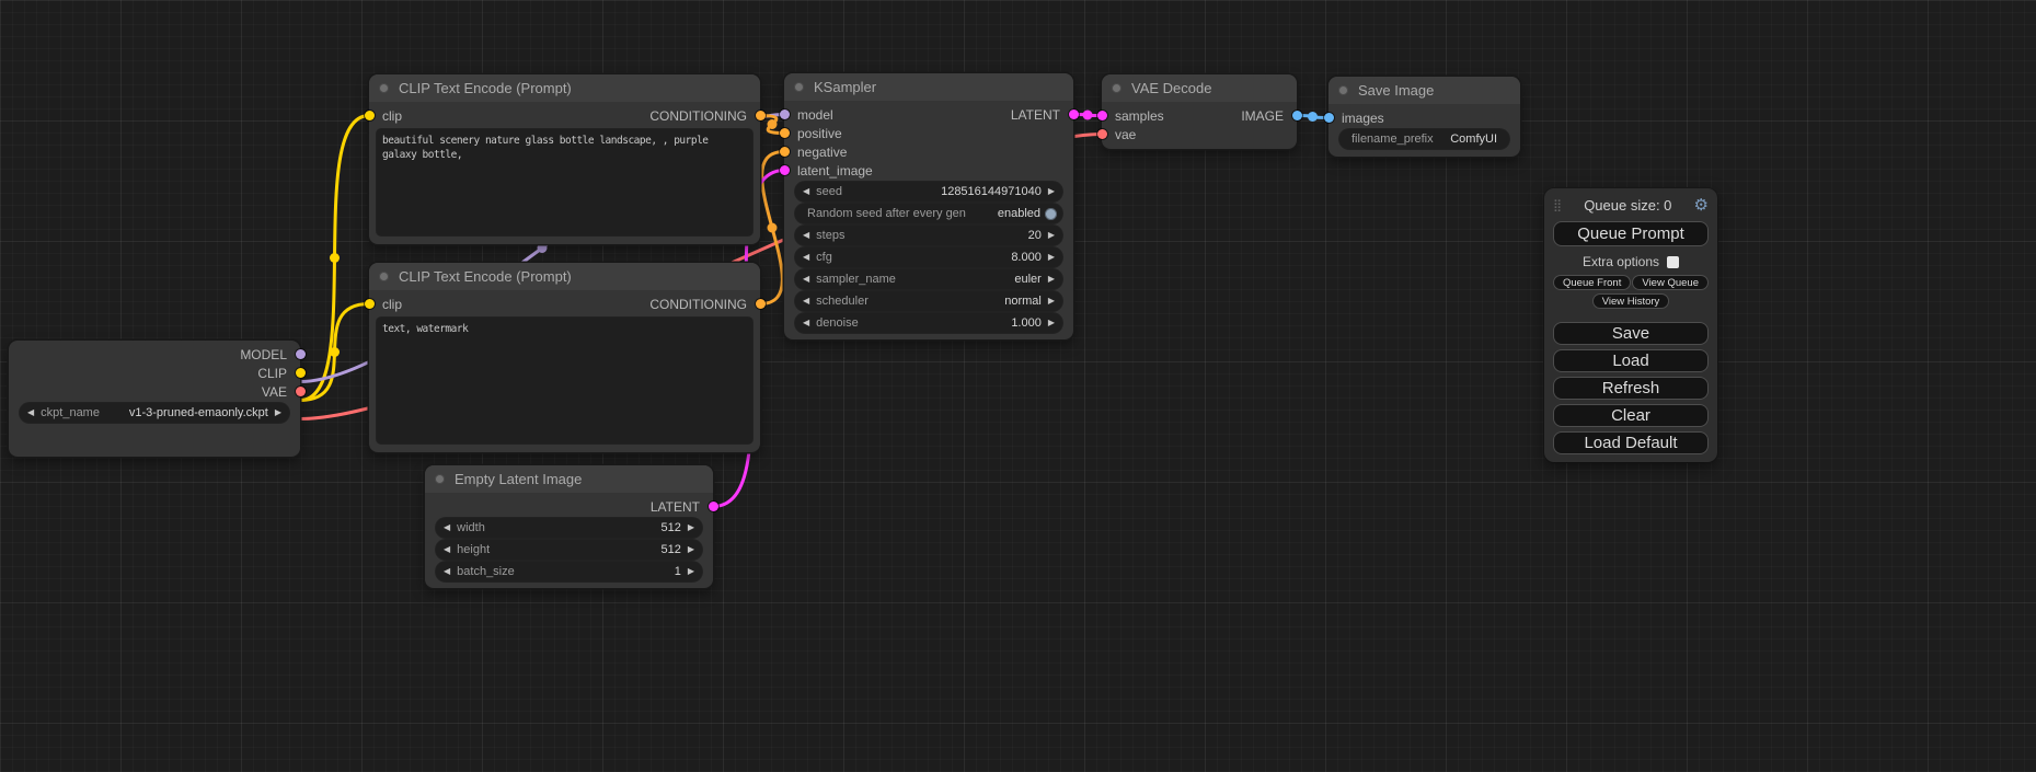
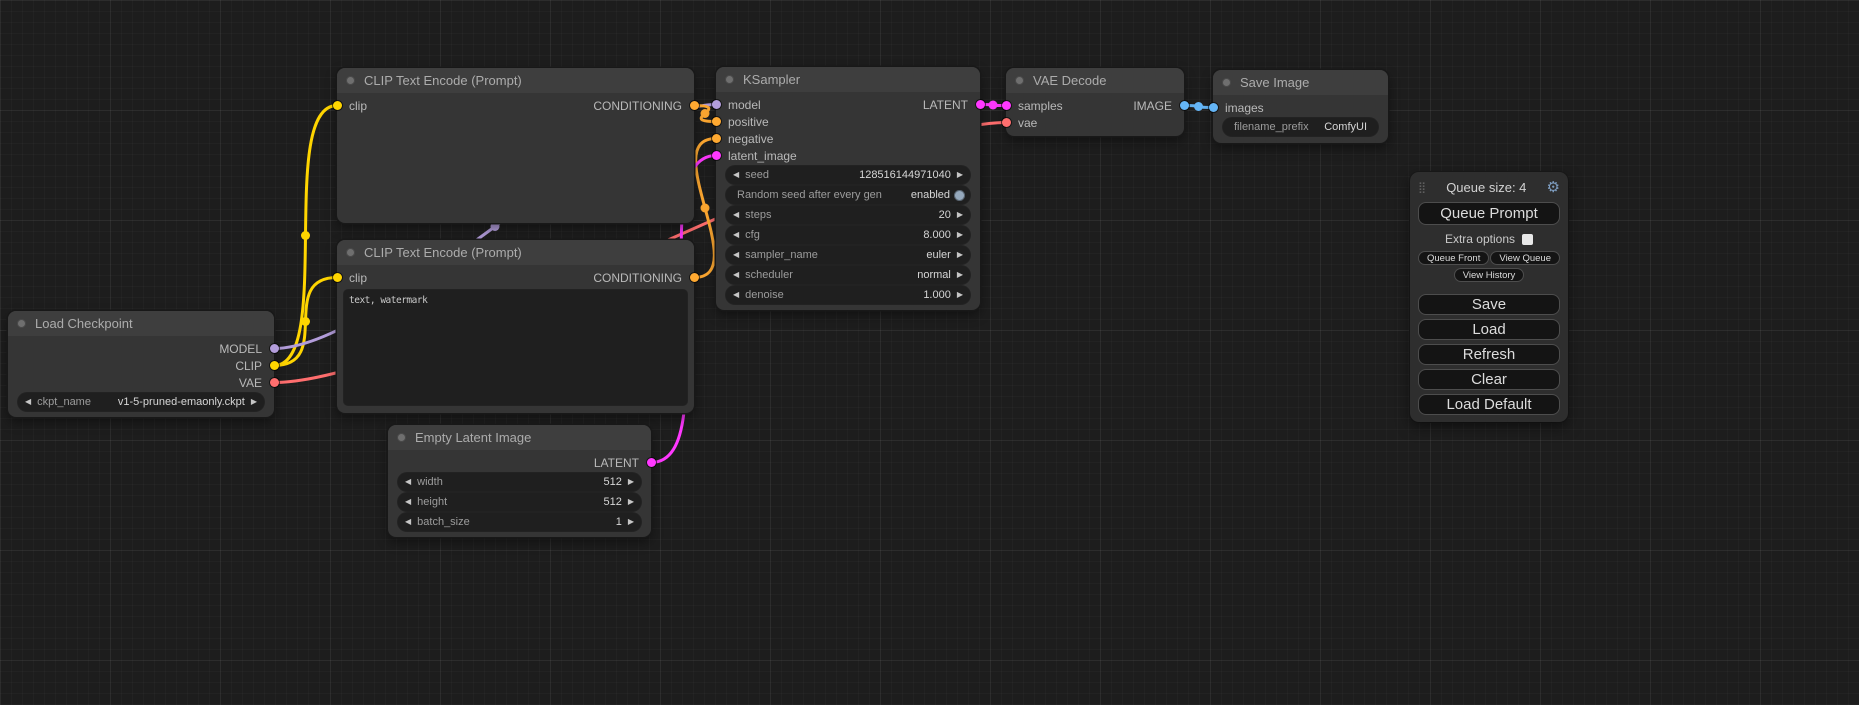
+ Load Checkpoint
  MODEL
  CLIP
  VAE
  ◀
  ckpt_name
- v1-3-pruned-emaonly.ckpt
+ v1-5-pruned-emaonly.ckpt
  ▶
  CLIP Text Encode (Prompt)
  clip
  CONDITIONING
- beautiful scenery nature glass bottle landscape, , purple galaxy bottle,
  CLIP Text Encode (Prompt)
  clip
  CONDITIONING
  text, watermark
  Empty Latent Image
  LATENT
  ◀
  width
  512
  ▶
  ◀
  height
  512
  ▶
  ◀
  batch_size
  1
  ▶
  KSampler
  model
  LATENT
  positive
  negative
  latent_image
  ◀
  seed
  128516144971040
  ▶
  Random seed after every gen
  enabled
  ◀
  steps
  20
  ▶
  ◀
  cfg
  8.000
  ▶
  ◀
  sampler_name
  euler
  ▶
  ◀
  scheduler
  normal
  ▶
  ◀
  denoise
  1.000
  ▶
  VAE Decode
  samples
  IMAGE
  vae
  Save Image
  images
  filename_prefix
  ComfyUI
  ⣿
- Queue size: 0
+ Queue size: 4
  ⚙
  Queue Prompt
  Extra options
  Queue Front
  View Queue
  View History
  Save
  Load
  Refresh
  Clear
  Load Default
